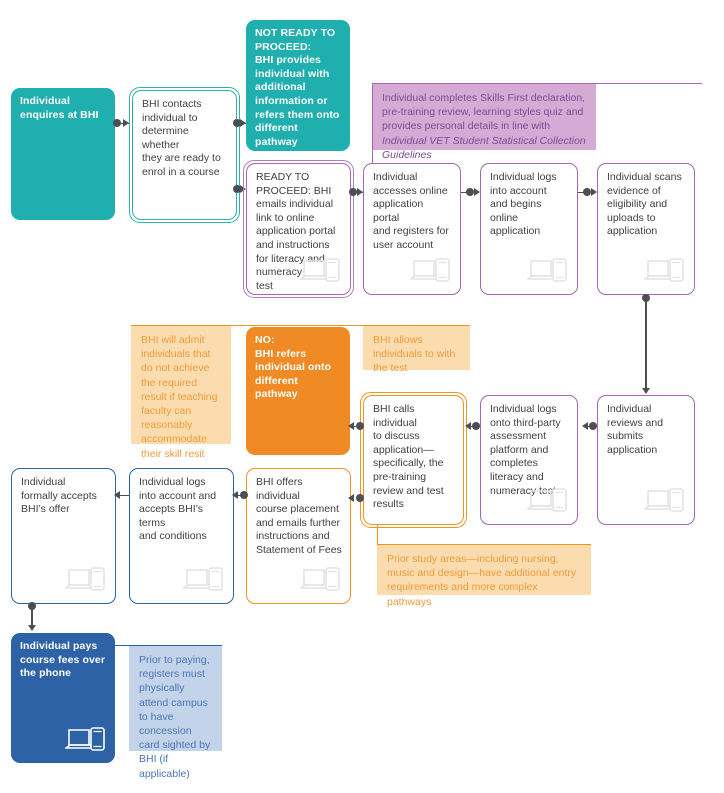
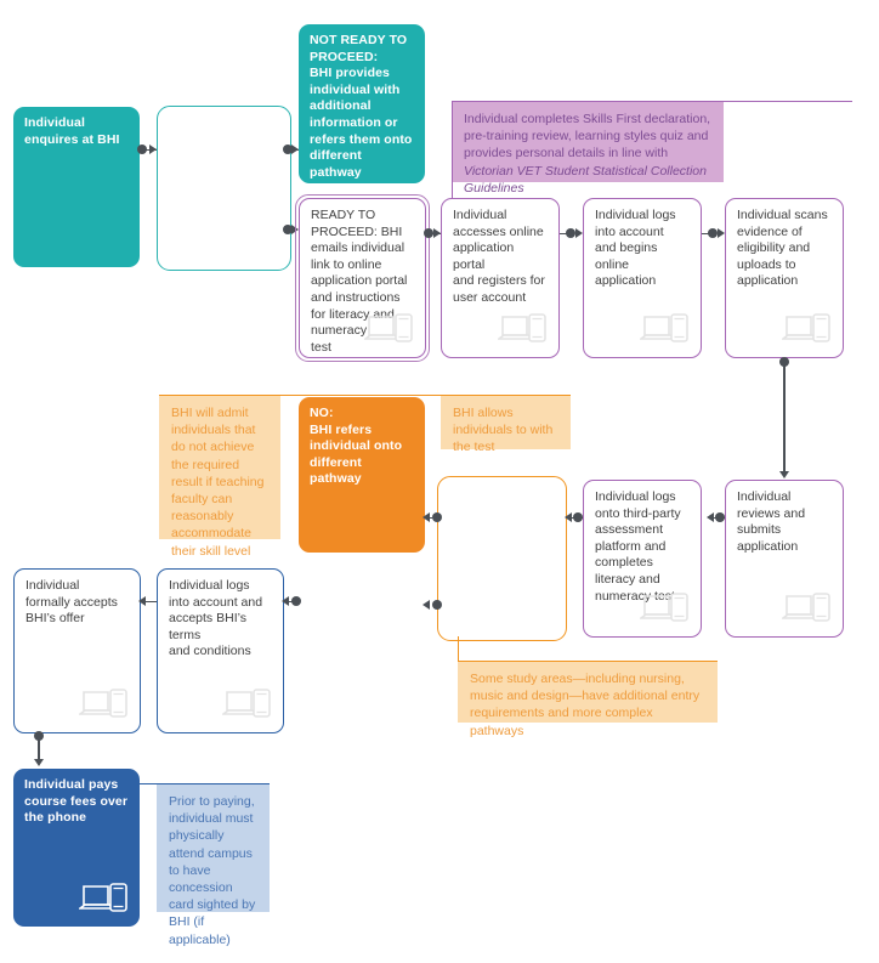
  Individual
  enquires at BHI
- BHI contacts
- individual to
- determine whether
- they are ready to
- enrol in a course
  NOT READY TO
  PROCEED:
  BHI provides
  individual with
  additional
  information or
  refers them onto
  different pathway
  READY TO
  PROCEED: BHI
  emails individual
  link to online
  application portal
  and instructions
  for literacy and
  numeracy
  test
  Individual
  accesses online
  application portal
  and registers for
  user account
  Individual logs
  into account
  and begins online
  application
  Individual scans
  evidence of
  eligibility and
  uploads to
  application
- Individual completes Skills First declaration, pre-training review, learning styles quiz and provides personal details in line with Individual VET Student Statistical Collection Guidelines
+ Individual completes Skills First declaration, pre-training review, learning styles quiz and provides personal details in line with Victorian VET Student Statistical Collection Guidelines
- BHI will admit individuals that do not achieve the required result if teaching faculty can reasonably accommodate their skill resit
+ BHI will admit individuals that do not achieve the required result if teaching faculty can reasonably accommodate their skill level
  NO:
  BHI refers
  individual onto
  different pathway
  BHI allows individuals to with the test
- BHI calls individual
- to discuss
- application—
- specifically, the
- pre-training
- review and test
- results
  Individual logs
  onto third-party
  assessment
  platform and
  completes
  literacy and
  Individual
  reviews and
  submits
  application
- BHI offers individual
- course placement
- and emails further
- instructions and
- Statement of Fees
  Individual logs
  into account and
  accepts BHI’s terms
  and conditions
  Individual
  formally accepts
  BHI’s offer
- Prior study areas—including nursing, music and design—have additional entry requirements and more complex pathways
+ Some study areas—including nursing, music and design—have additional entry requirements and more complex pathways
  Individual pays
  course fees over
  the phone
- Prior to paying, registers must physically attend campus to have concession card sighted by BHI (if applicable)
+ Prior to paying, individual must physically attend campus to have concession card sighted by BHI (if applicable)
